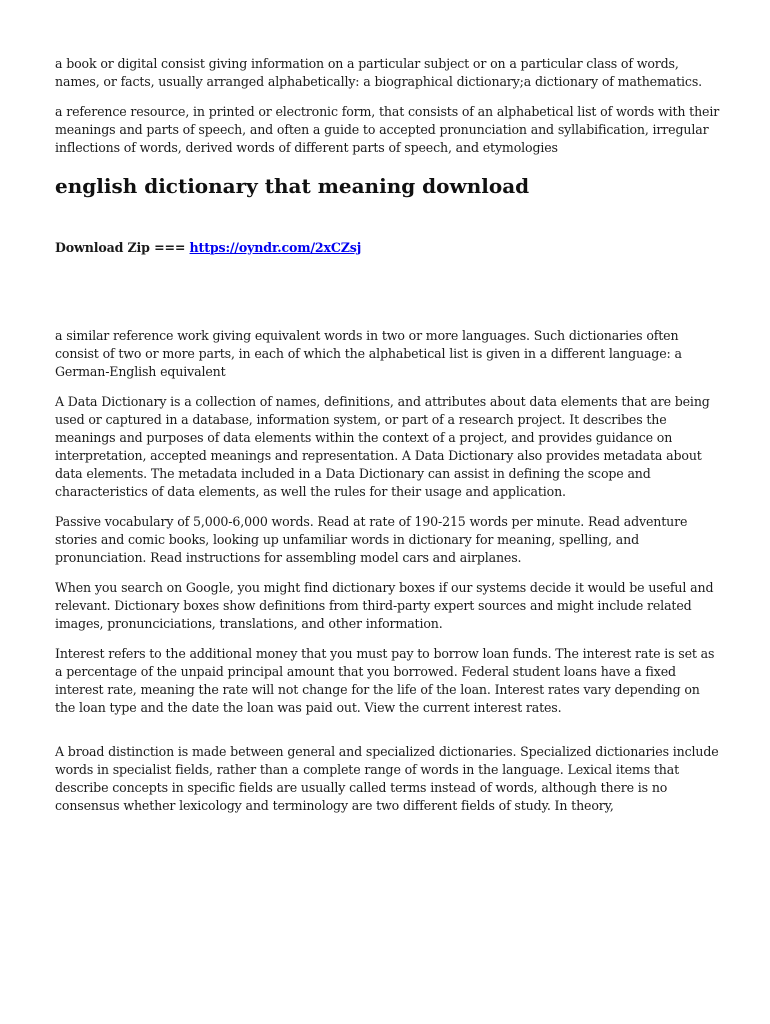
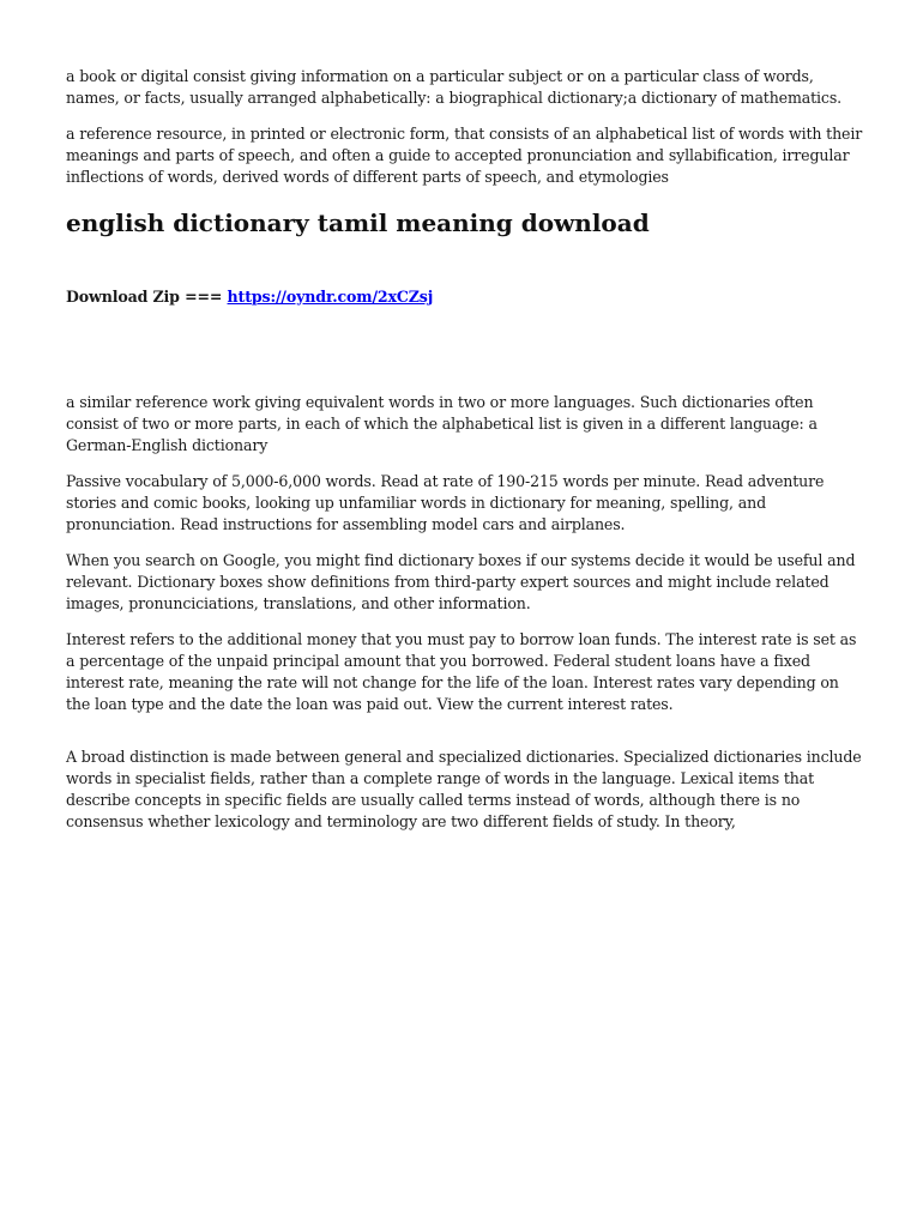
  a book or digital consist giving information on a particular subject or on a particular class of words, names, or facts, usually arranged alphabetically: a biographical dictionary;a dictionary of mathematics.
  a reference resource, in printed or electronic form, that consists of an alphabetical list of words with their meanings and parts of speech, and often a guide to accepted pronunciation and syllabification, irregular inflections of words, derived words of different parts of speech, and etymologies
- english dictionary that meaning download
+ english dictionary tamil meaning download
  Download Zip === https://oyndr.com/2xCZsj
- a similar reference work giving equivalent words in two or more languages. Such dictionaries often consist of two or more parts, in each of which the alphabetical list is given in a different language: a German-English equivalent
+ a similar reference work giving equivalent words in two or more languages. Such dictionaries often consist of two or more parts, in each of which the alphabetical list is given in a different language: a German-English dictionary
- A Data Dictionary is a collection of names, definitions, and attributes about data elements that are being used or captured in a database, information system, or part of a research project. It describes the meanings and purposes of data elements within the context of a project, and provides guidance on interpretation, accepted meanings and representation. A Data Dictionary also provides metadata about data elements. The metadata included in a Data Dictionary can assist in defining the scope and characteristics of data elements, as well the rules for their usage and application.
  Passive vocabulary of 5,000-6,000 words. Read at rate of 190-215 words per minute. Read adventure stories and comic books, looking up unfamiliar words in dictionary for meaning, spelling, and pronunciation. Read instructions for assembling model cars and airplanes.
  When you search on Google, you might find dictionary boxes if our systems decide it would be useful and relevant. Dictionary boxes show definitions from third-party expert sources and might include related images, pronunciciations, translations, and other information.
  Interest refers to the additional money that you must pay to borrow loan funds. The interest rate is set as a percentage of the unpaid principal amount that you borrowed. Federal student loans have a fixed interest rate, meaning the rate will not change for the life of the loan. Interest rates vary depending on the loan type and the date the loan was paid out. View the current interest rates.
  A broad distinction is made between general and specialized dictionaries. Specialized dictionaries include words in specialist fields, rather than a complete range of words in the language. Lexical items that describe concepts in specific fields are usually called terms instead of words, although there is no consensus whether lexicology and terminology are two different fields of study. In theory,
